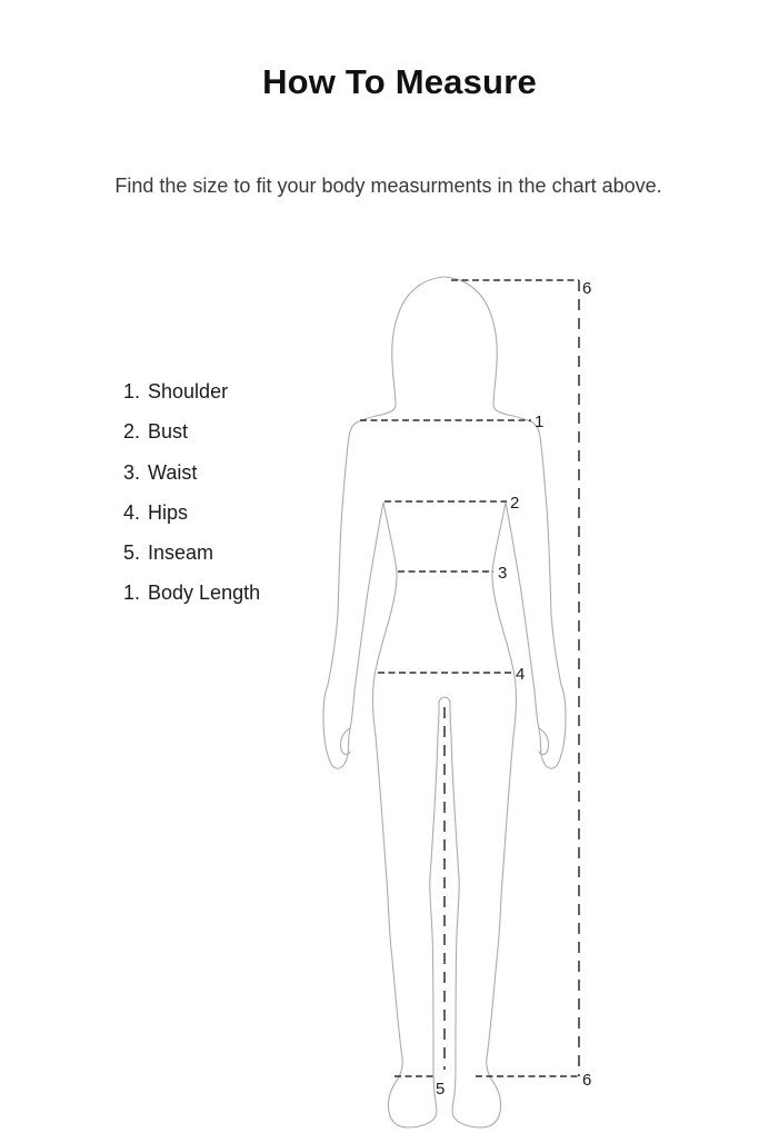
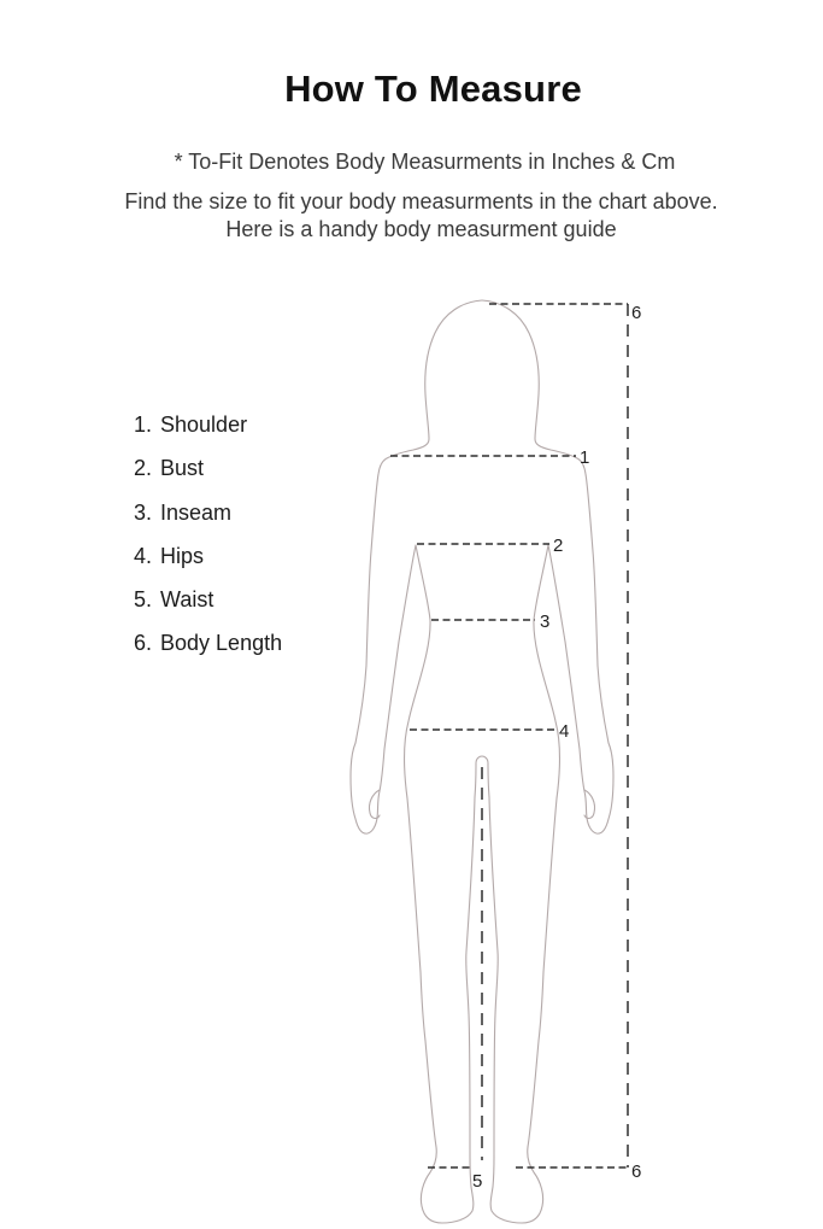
  How To Measure
+ * To-Fit Denotes Body Measurments in Inches & Cm
  Find the size to fit your body measurments in the chart above.
+ Here is a handy body measurment guide
  1. Shoulder
  2. Bust
- 3. Waist
+ 3. Inseam
  4. Hips
- 5. Inseam
+ 5. Waist
- 1. Body Length
+ 6. Body Length
  1
  2
  3
  4
  5
  6
  6
